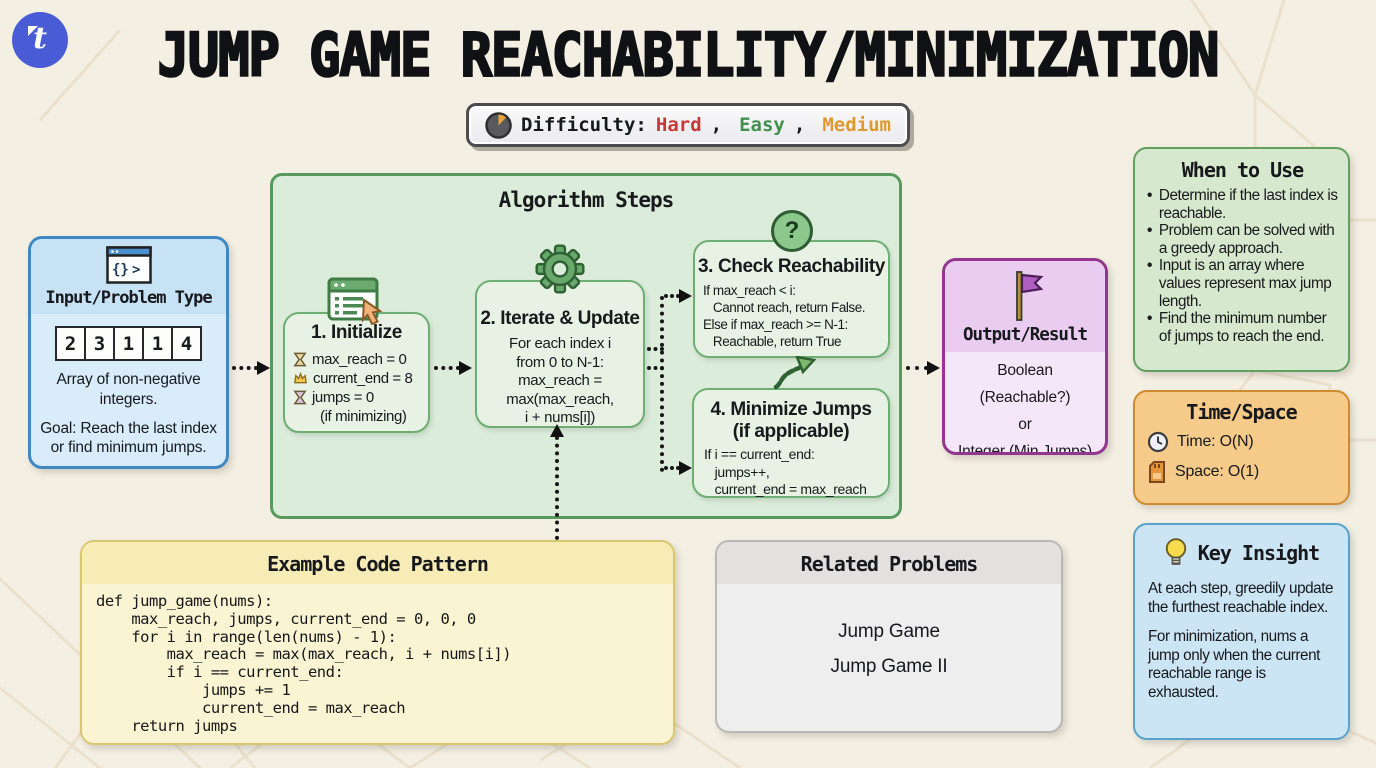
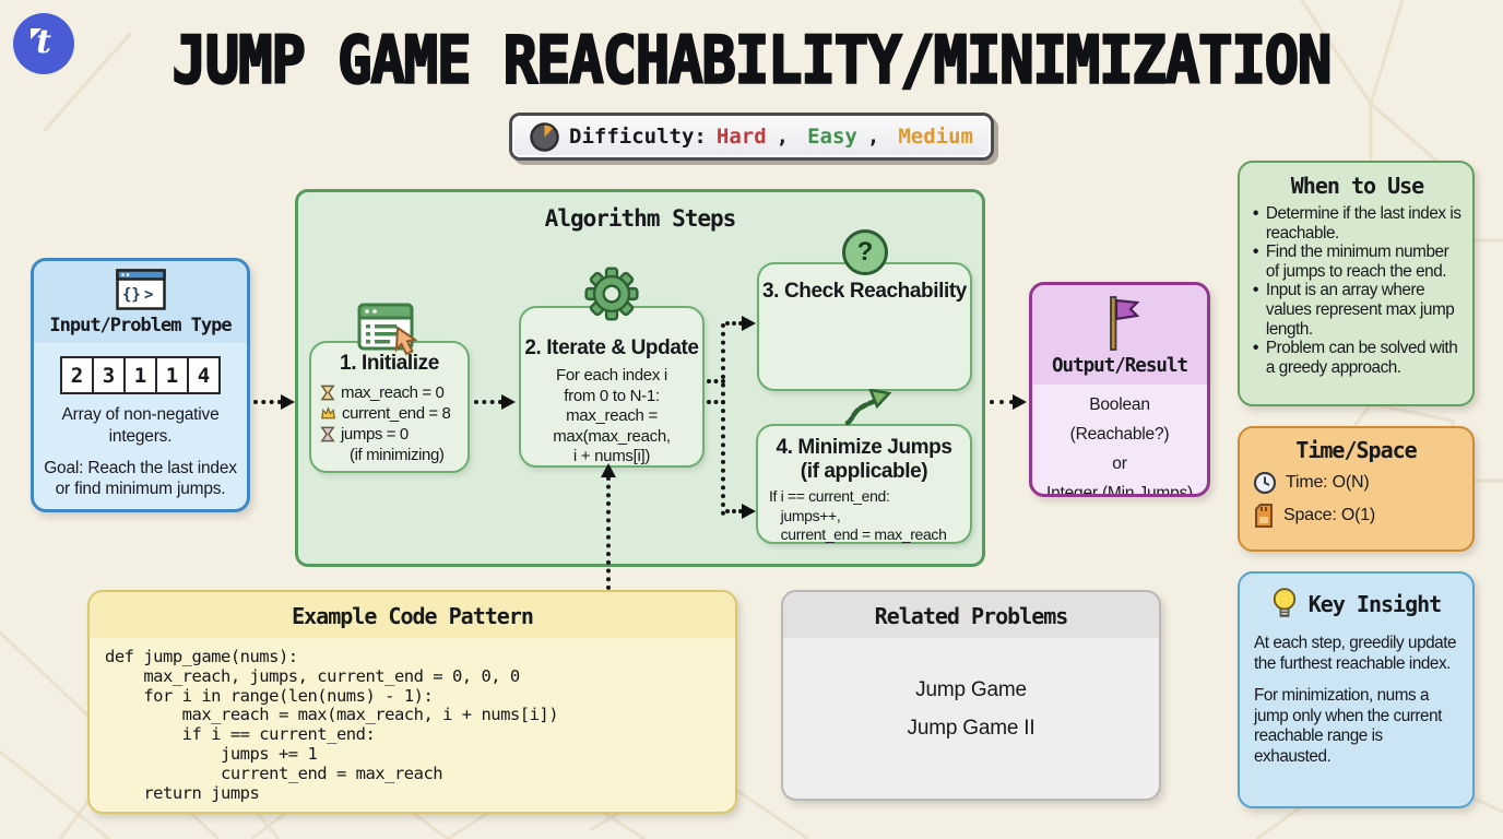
  t
  JUMP GAME REACHABILITY/MINIMIZATION
  Difficulty:
  Hard
  ,
  Easy
  ,
  Medium
  {}
  >
  Input/Problem Type
  2
  3
  1
  1
  4
  Array of non-negative integers.
  Goal: Reach the last index or find minimum jumps.
  Algorithm Steps
  1. Initialize
  max_reach = 0
  current_end = 8
  jumps = 0
  (if minimizing)
  2. Iterate & Update
  For each index i
  from 0 to N-1:
  max_reach =
  max(max_reach,
  i + nums[i])
  ?
  3. Check Reachability
- If max_reach < i:
- Cannot reach, return False.
- Else if max_reach >= N-1:
- Reachable, return True
  4. Minimize Jumps
  (if applicable)
  If i == current_end:
  jumps++,
  current_end = max_reach
  Output/Result
  Boolean
  (Reachable?)
  or
  Integer (Min Jumps)
  When to Use
  •
  Determine if the last index is reachable.
  •
- Problem can be solved with a greedy approach.
+ Find the minimum number of jumps to reach the end.
  •
  Input is an array where values represent max jump length.
  •
- Find the minimum number of jumps to reach the end.
+ Problem can be solved with a greedy approach.
  Time/Space
  Time: O(N)
  Space: O(1)
  Key Insight
  At each step, greedily update the furthest reachable index.
  For minimization, nums a jump only when the current reachable range is exhausted.
  Example Code Pattern
  def jump_game(nums):
  max_reach, jumps, current_end = 0, 0, 0
  for i in range(len(nums) - 1):
  max_reach = max(max_reach, i + nums[i])
  if i == current_end:
  jumps += 1
  current_end = max_reach
  return jumps
  Related Problems
  Jump Game
  Jump Game II
